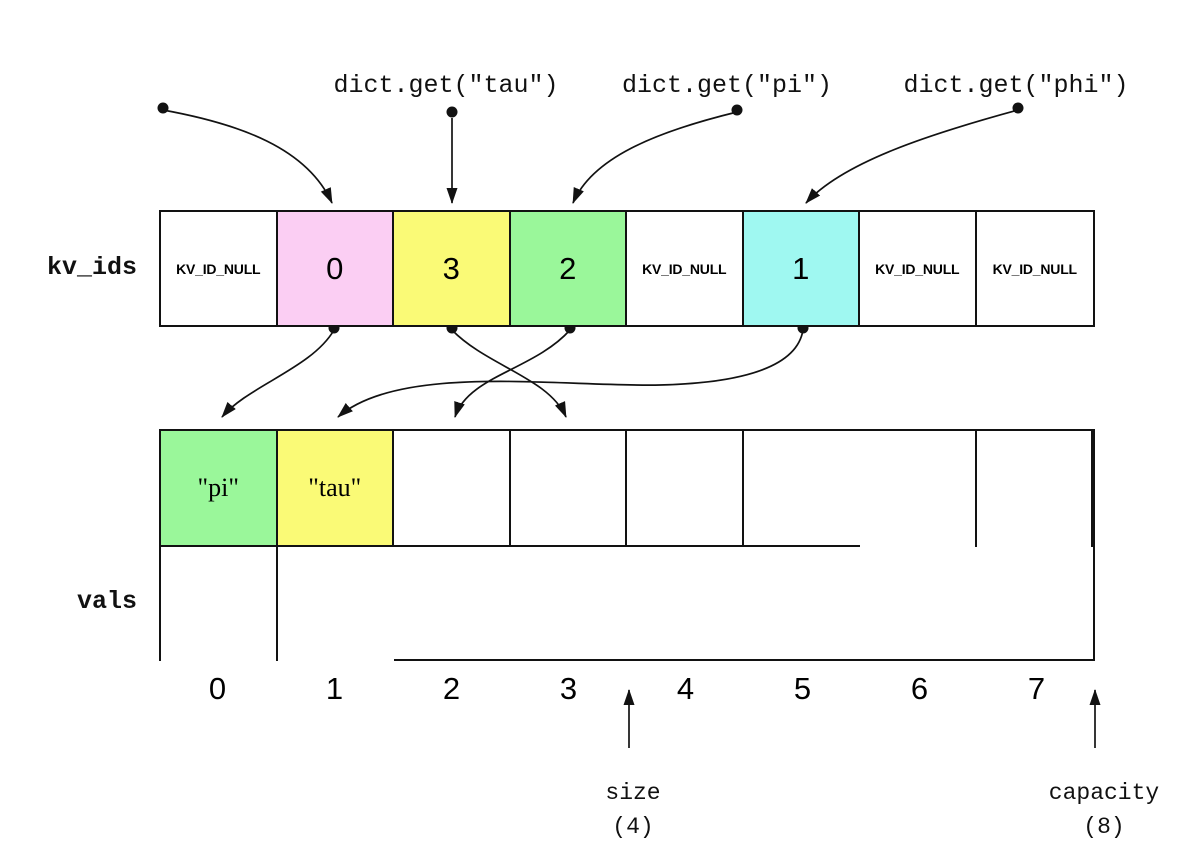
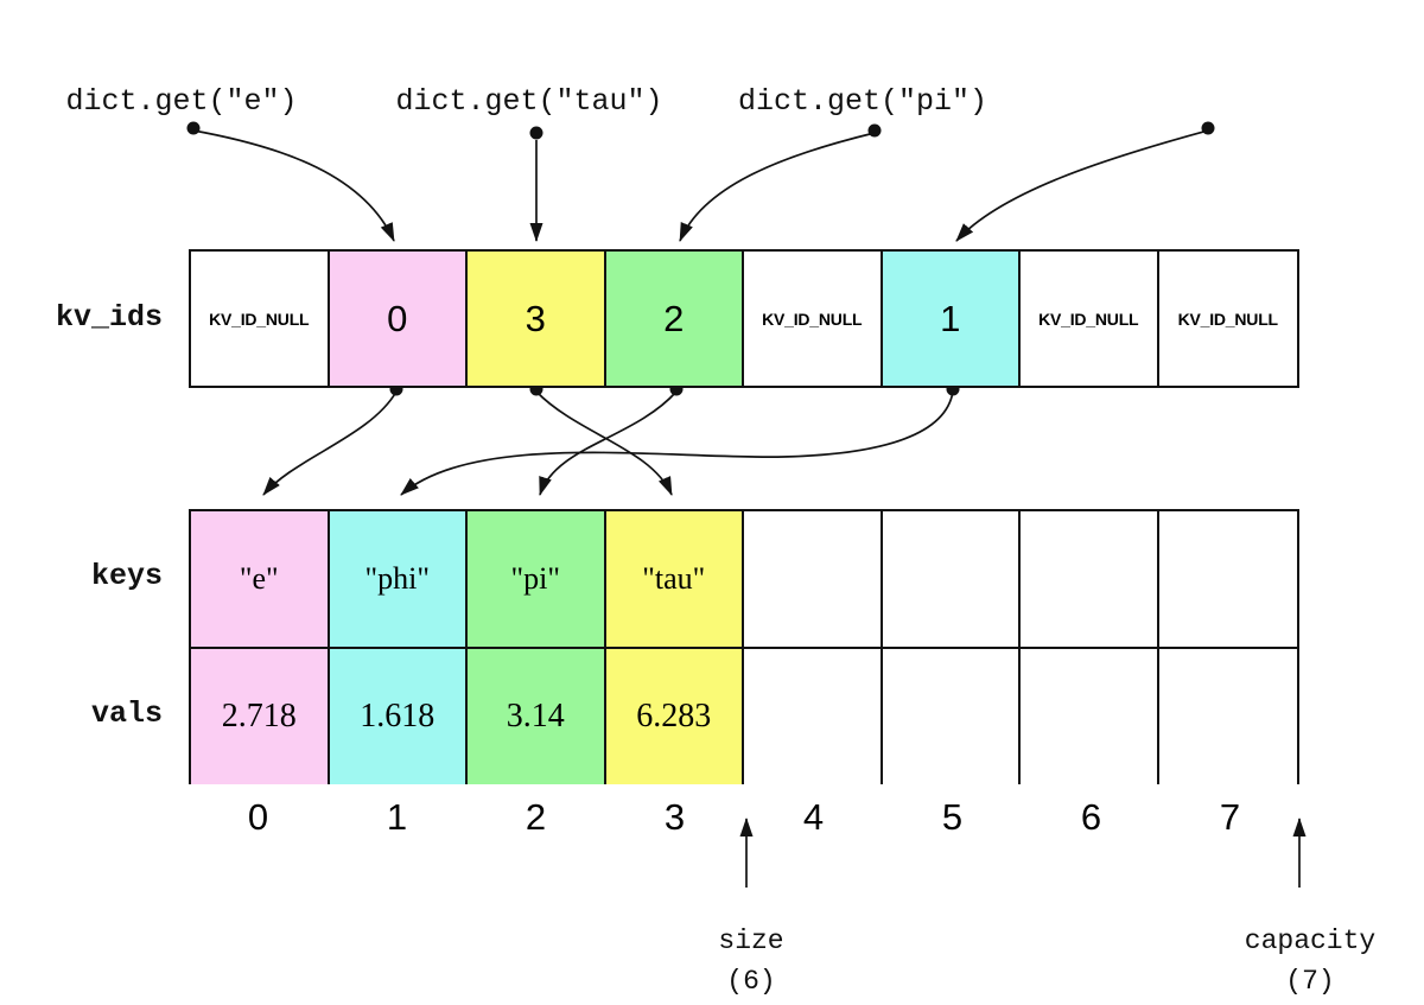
+ dict.get("e")
  dict.get("tau")
  dict.get("pi")
- dict.get("phi")
  kv_ids
+ keys
  vals
  KV_ID_NULL
  0
  3
  2
  KV_ID_NULL
  1
  KV_ID_NULL
  KV_ID_NULL
+ "e"
+ "phi"
  "pi"
  "tau"
+ 2.718
+ 1.618
+ 3.14
+ 6.283
  0
  1
  2
  3
  4
  5
  6
  7
  size
- (4)
+ (6)
  capacity
- (8)
+ (7)
